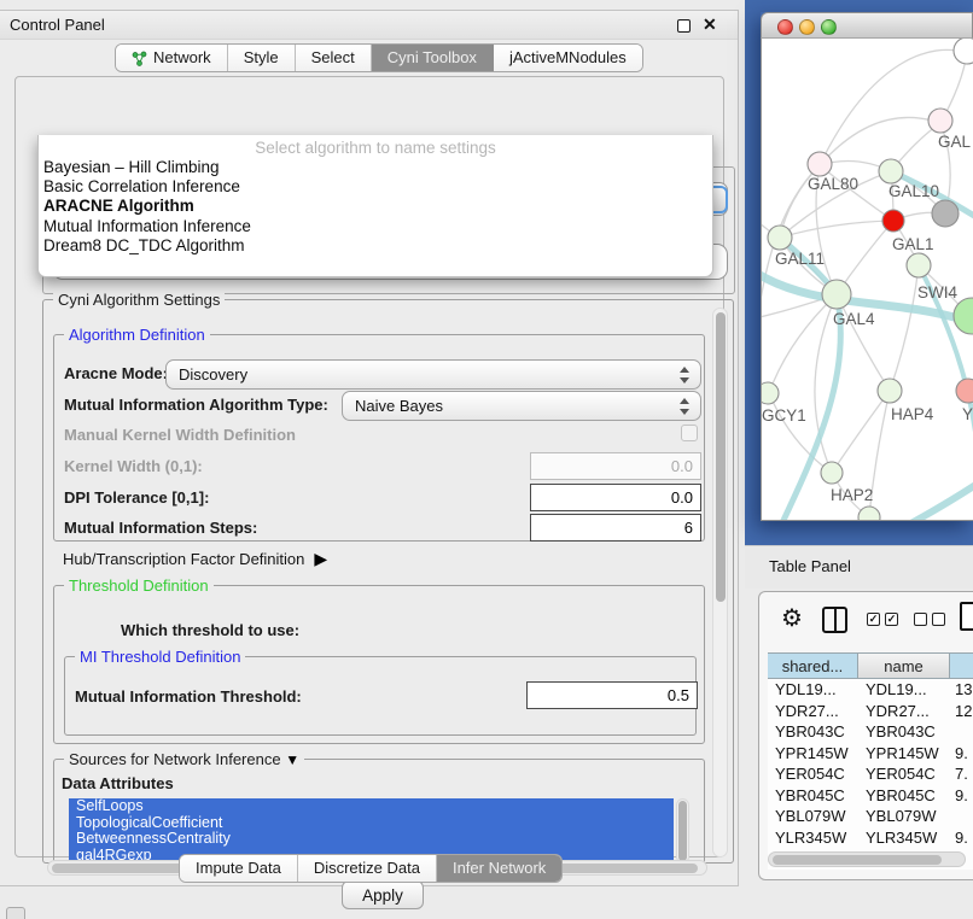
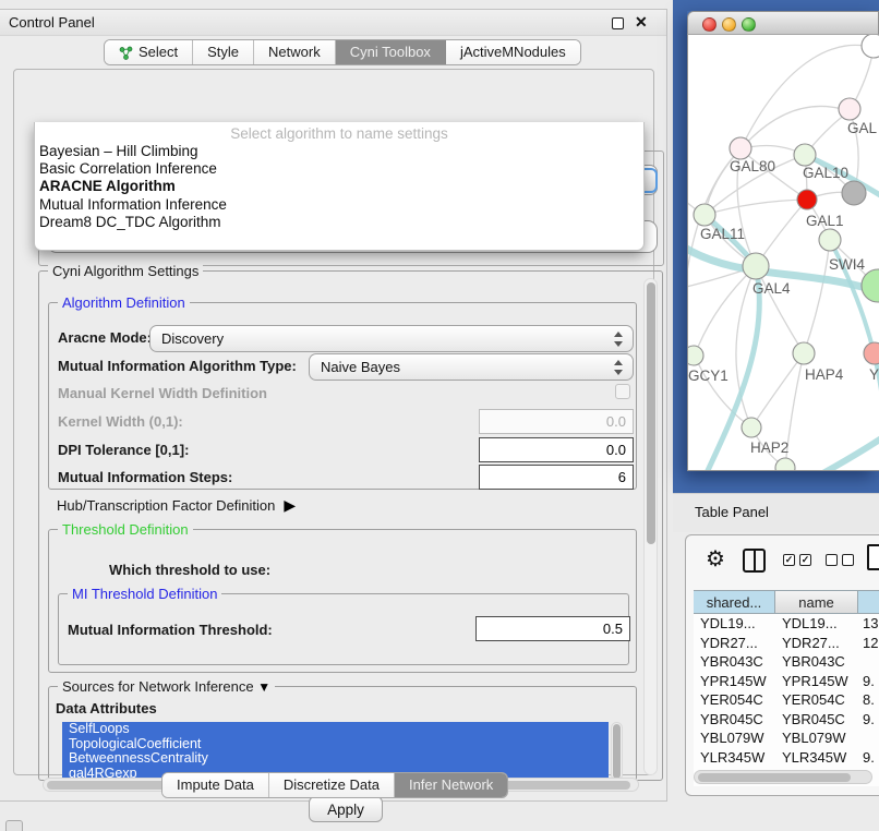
  Control Panel
  ✕
- Network
+ Select
  Style
- Select
+ Network
  Cyni Toolbox
  jActiveMNodules
  Select algorithm to name settings
  Bayesian – Hill Climbing
  Basic Correlation Inference
  ARACNE Algorithm
  Mutual Information Inference
  Dream8 DC_TDC Algorithm
  Cyni Algorithm Settings
  Algorithm Definition
  Aracne Mode
  Discovery
  Mutual Information Algorithm Type:
  Naive Bayes
  Manual Kernel Width Definition
  Kernel Width (0,1):
  0.0
  DPI Tolerance [0,1]:
  0.0
  Mutual Information Steps:
  6
  Hub/Transcription Factor Definition ▶
  Threshold Definition
  Which threshold to use:
  MI Threshold Definition
  Mutual Information Threshold:
  0.5
  Sources for Network Inference ▼
  Data Attributes
  SelfLoops
  TopologicalCoefficient
  BetweennessCentrality
  gal4RGexp
  Apply
  Impute Data
  Discretize Data
  Infer Network
  GAL
  GAL80
  GAL10
  GAL1
  GAL11
  SWI4
  GAL4
  GCY1
  HAP4
  Y
  HAP2
  Table Panel
  ⚙
  ✓
  ✓
  shared...
  name
  YDL19...
  YDL19...
  13
  YDR27...
  YDR27...
  12
  YBR043C
  YBR043C
  YPR145W
  YPR145W
  9.
  YER054C
  YER054C
- 7.
+ 8.
  YBR045C
  YBR045C
  9.
  YBL079W
  YBL079W
  YLR345W
  YLR345W
  9.
